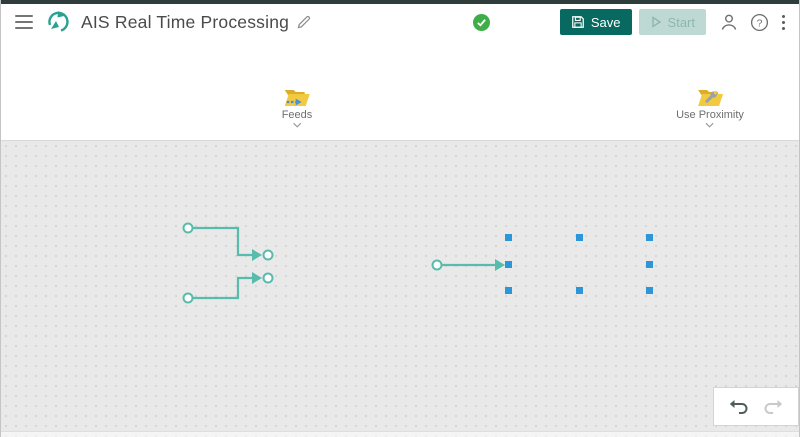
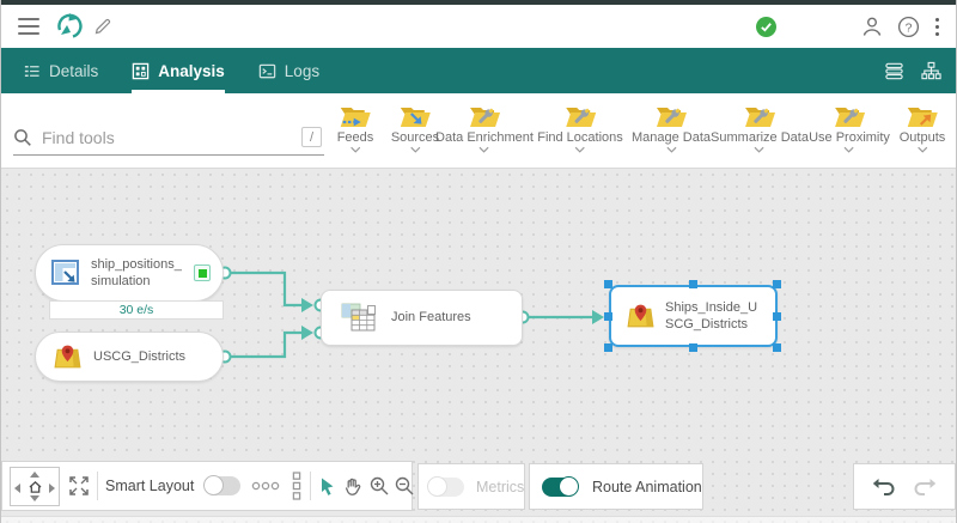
- AIS Real Time Processing
- Save
- Start
  ?
+ Details
+ Analysis
+ Logs
+ Find tools
+ /
  Feeds
+ Sources
+ Data Enrichment
+ Find Locations
+ Manage Data
+ Summarize Data
  Use Proximity
+ Outputs
+ ship_positions_simulation
+ 30 e/s
+ USCG_Districts
+ Join Features
+ Ships_Inside_USCG_Districts
+ Smart Layout
+ Metrics
+ Route Animation
